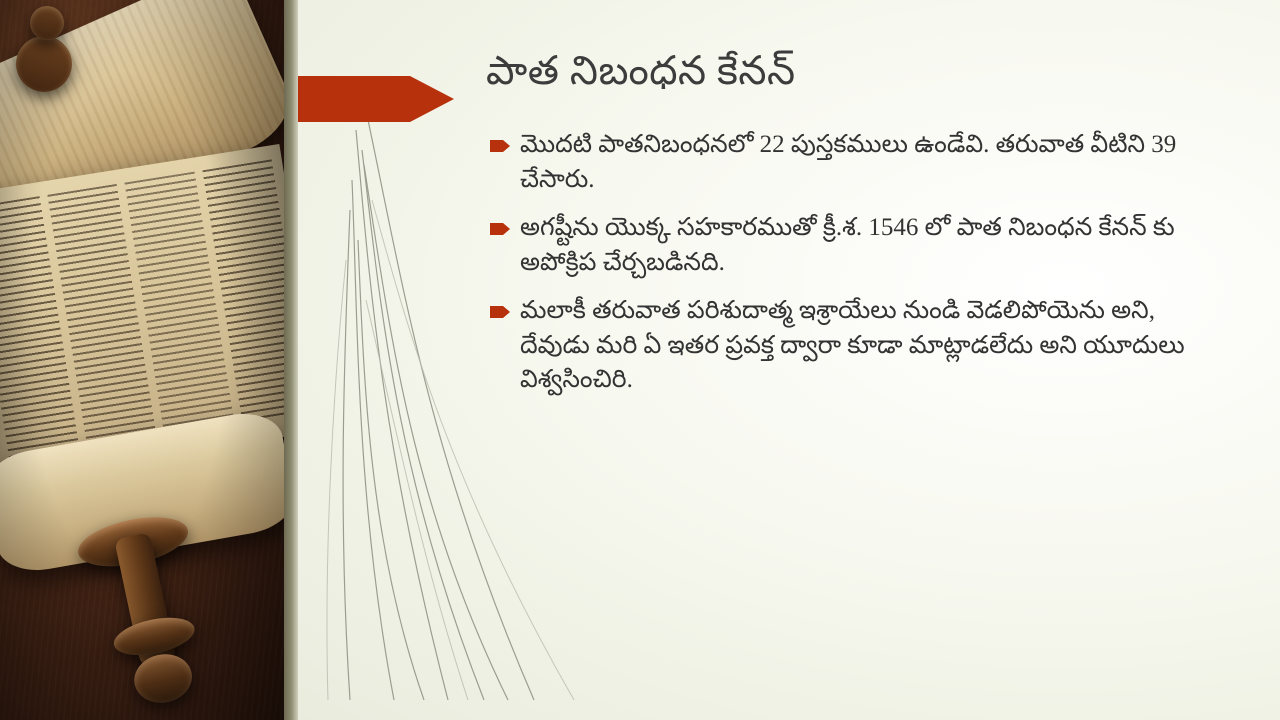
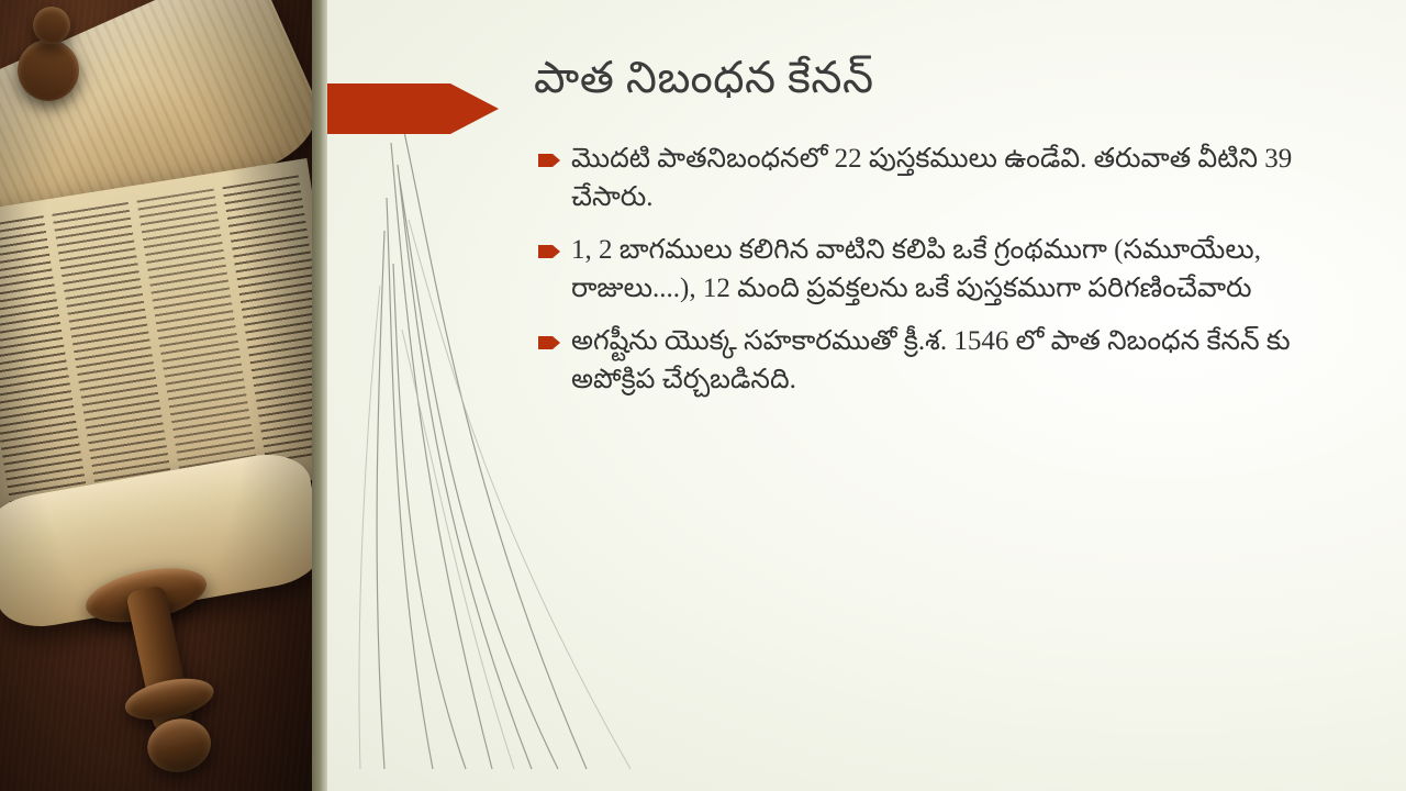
  పాత నిబంధన కేనన్
  మొదటి పాతనిబంధనలో 22 పుస్తకములు ఉండేవి. తరువాత వీటిని 39 చేసారు.
+ 1, 2 బాగములు కలిగిన వాటిని కలిపి ఒకే గ్రంథముగా (సమూయేలు, రాజులు....), 12 మంది ప్రవక్తలను ఒకే పుస్తకముగా పరిగణించేవారు
  అగష్టీను యొక్క సహకారముతో క్రీ.శ. 1546 లో పాత నిబంధన కేనన్ కు అపోక్రిప చేర్చబడినది.
- మలాకీ తరువాత పరిశుదాత్మ ఇశ్రాయేలు నుండి వెడలిపోయెను అని, దేవుడు మరి ఏ ఇతర ప్రవక్త ద్వారా కూడా మాట్లాడలేదు అని యూదులు విశ్వసించిరి.
